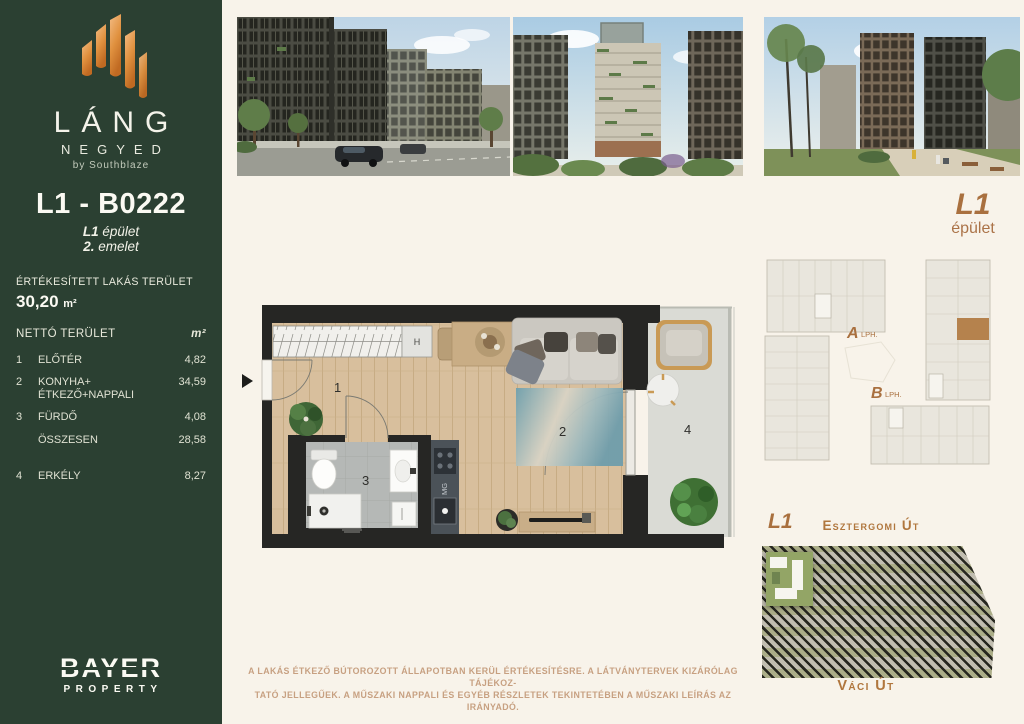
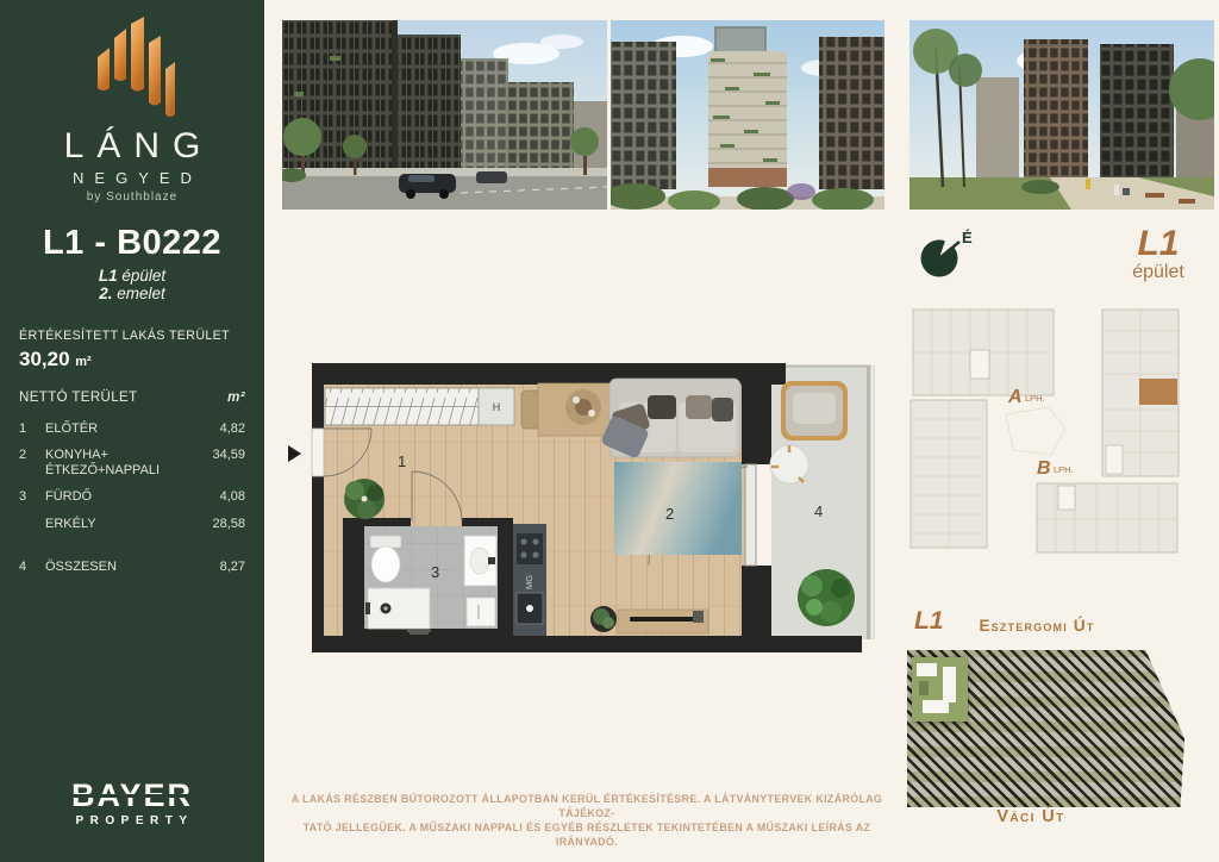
  LÁNG
  NEGYED
  by Southblaze
  L1 - B0222
  L1 épület
  2. emelet
  ÉRTÉKESÍTETT LAKÁS TERÜLET
  30,20 m²
  NETTÓ TERÜLET
  m²
  1
  ELŐTÉR
  4,82
  2
  KONYHA+
  ÉTKEZŐ+NAPPALI
  34,59
  3
  FÜRDŐ
  4,08
- ÖSSZESEN
+ ERKÉLY
  28,58
  4
- ERKÉLY
+ ÖSSZESEN
  8,27
  BAYER
  PROPERTY
+ É
  L1
  épület
  A
  LPH.
  B
  LPH.
  H
  1
  2
  3
  4
  L1
  Esztergomi Út
  Váci Út
- A LAKÁS ÉTKEZŐ BÚTOROZOTT ÁLLAPOTBAN KERÜL ÉRTÉKESÍTÉSRE. A LÁTVÁNYTERVEK KIZÁRÓLAG TÁJÉKOZ-
+ A LAKÁS RÉSZBEN BÚTOROZOTT ÁLLAPOTBAN KERÜL ÉRTÉKESÍTÉSRE. A LÁTVÁNYTERVEK KIZÁRÓLAG TÁJÉKOZ-
  TATÓ JELLEGŰEK. A MŰSZAKI NAPPALI ÉS EGYÉB RÉSZLETEK TEKINTETÉBEN A MŰSZAKI LEÍRÁS AZ IRÁNYADÓ.
